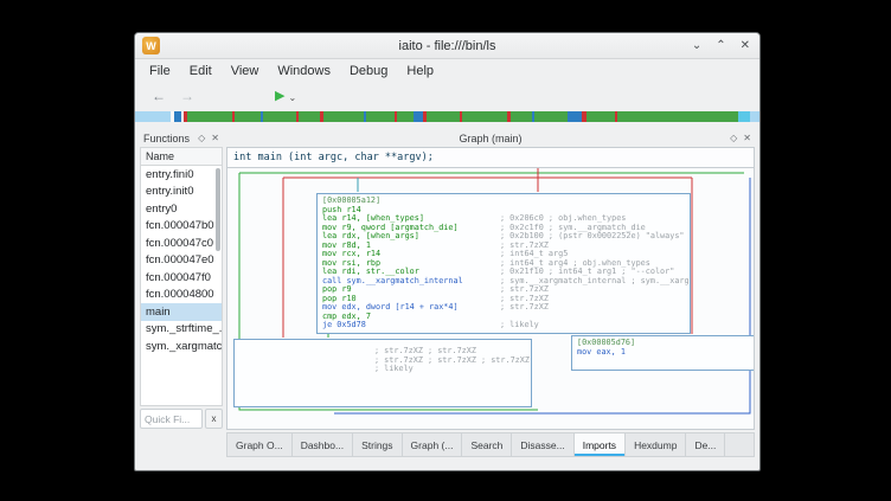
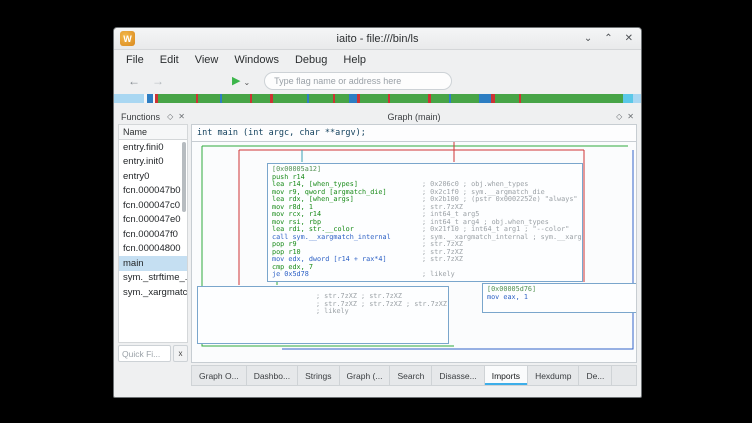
  W
  iaito - file:///bin/ls
  ⌄
  ⌃
  ✕
  File
  Edit
  View
  Windows
  Debug
  Help
  ←
  →
  ▶
  ⌄
+ Type flag name or address here
  Functions
  ◇
  ✕
  Name
  entry.fini0
  entry.init0
  entry0
  fcn.000047b0
  fcn.000047c0
  fcn.000047e0
  fcn.000047f0
  fcn.00004800
  main
  sym._strftime_.
  sym._xargmatc
  Quick Fi...
  x
  Graph (main)
  ◇
  ✕
  int main (int argc, char **argv);
  [0x00005a12]
  push r14
  lea r14, [when_types]
  ; 0x206c0 ; obj.when_types
  mov r9, qword [argmatch_die]
  ; 0x2c1f0 ; sym.__argmatch_die
  lea rdx, [when_args]
  ; 0x2b100 ; (pstr 0x0002252e) "always"
  mov r8d, 1
  ; str.7zXZ
  mov rcx, r14
  ; int64_t arg5
  mov rsi, rbp
  ; int64_t arg4 ; obj.when_types
  lea rdi, str.__color
  ; 0x21f10 ; int64_t arg1 ; "--color"
  call sym.__xargmatch_internal
  ; sym.__xargmatch_internal ; sym.__xarg
  pop r9
  ; str.7zXZ
  pop r10
  ; str.7zXZ
  mov edx, dword [r14 + rax*4]
  ; str.7zXZ
  cmp edx, 7
  je 0x5d78
  ; likely
  ; str.7zXZ ; str.7zXZ
  ; str.7zXZ ; str.7zXZ ; str.7zXZ
  ; likely
  [0x00005d76]
  mov eax, 1
  Graph O...
  Dashbo...
  Strings
  Graph (...
  Search
  Disasse...
  Imports
  Hexdump
  De...
